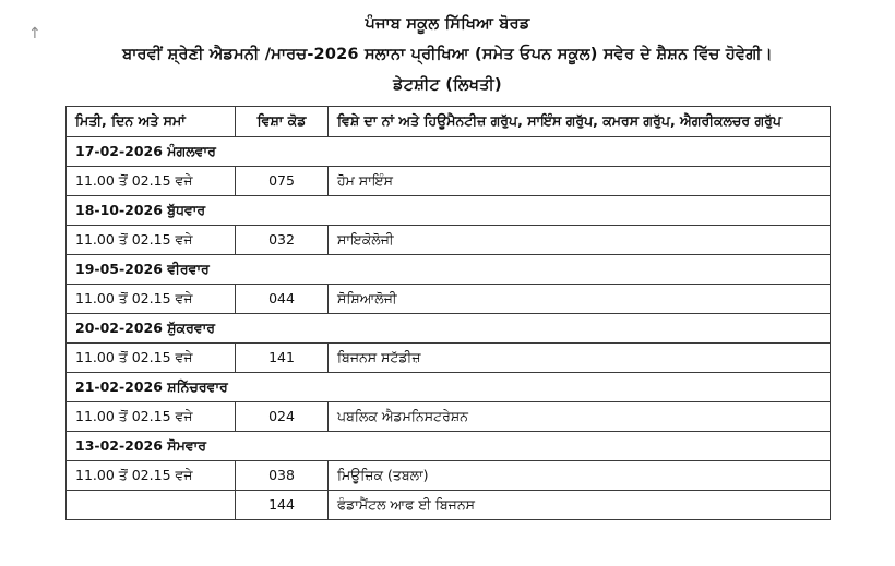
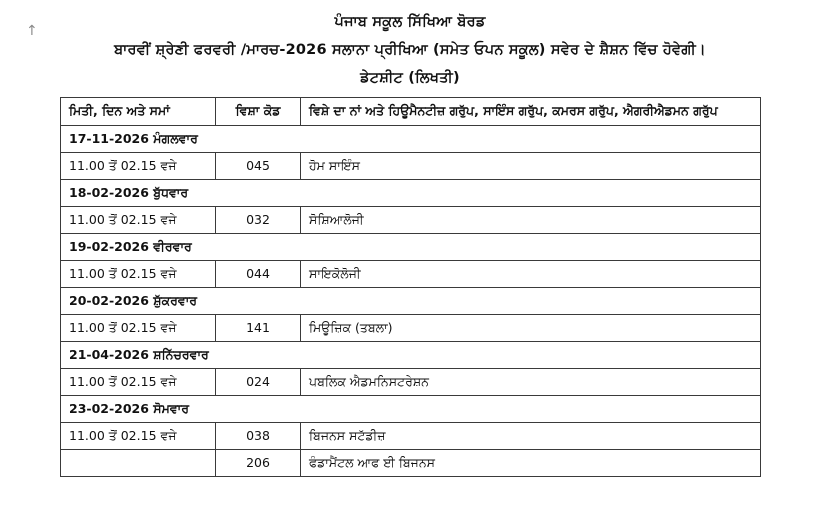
  ↑
  ਪੰਜਾਬ ਸਕੂਲ ਸਿੱਖਿਆ ਬੋਰਡ
- ਬਾਰਵੀਂ ਸ਼੍ਰੇਣੀ ਐਡਮਨੀ /ਮਾਰਚ-2026 ਸਲਾਨਾ ਪ੍ਰੀਖਿਆ (ਸਮੇਤ ਓਪਨ ਸਕੂਲ) ਸਵੇਰ ਦੇ ਸ਼ੈਸ਼ਨ ਵਿੱਚ ਹੋਵੇਗੀ।
+ ਬਾਰਵੀਂ ਸ਼੍ਰੇਣੀ ਫਰਵਰੀ /ਮਾਰਚ-2026 ਸਲਾਨਾ ਪ੍ਰੀਖਿਆ (ਸਮੇਤ ਓਪਨ ਸਕੂਲ) ਸਵੇਰ ਦੇ ਸ਼ੈਸ਼ਨ ਵਿੱਚ ਹੋਵੇਗੀ।
  ਡੇਟਸ਼ੀਟ (ਲਿਖਤੀ)
- ਮਿਤੀ, ਦਿਨ ਅਤੇ ਸਮਾਂ	ਵਿਸ਼ਾ ਕੋਡ	ਵਿਸ਼ੇ ਦਾ ਨਾਂ ਅਤੇ ਹਿਊਮੈਨਟੀਜ਼ ਗਰੁੱਪ, ਸਾਇੰਸ ਗਰੁੱਪ, ਕਮਰਸ ਗਰੁੱਪ, ਐਗਰੀਕਲਚਰ ਗਰੁੱਪ
+ ਮਿਤੀ, ਦਿਨ ਅਤੇ ਸਮਾਂ	ਵਿਸ਼ਾ ਕੋਡ	ਵਿਸ਼ੇ ਦਾ ਨਾਂ ਅਤੇ ਹਿਊਮੈਨਟੀਜ਼ ਗਰੁੱਪ, ਸਾਇੰਸ ਗਰੁੱਪ, ਕਮਰਸ ਗਰੁੱਪ, ਐਗਰੀਐਡਮਨ ਗਰੁੱਪ
- 17-02-2026 ਮੰਗਲਵਾਰ
+ 17-11-2026 ਮੰਗਲਵਾਰ
- 11.00 ਤੋਂ 02.15 ਵਜੇ	075	ਹੋਮ ਸਾਇੰਸ
+ 11.00 ਤੋਂ 02.15 ਵਜੇ	045	ਹੋਮ ਸਾਇੰਸ
- 18-10-2026 ਬੁੱਧਵਾਰ
+ 18-02-2026 ਬੁੱਧਵਾਰ
- 11.00 ਤੋਂ 02.15 ਵਜੇ	032	ਸਾਇਕੋਲੋਜੀ
+ 11.00 ਤੋਂ 02.15 ਵਜੇ	032	ਸੋਸ਼ਿਆਲੋਜੀ
- 19-05-2026 ਵੀਰਵਾਰ
+ 19-02-2026 ਵੀਰਵਾਰ
- 11.00 ਤੋਂ 02.15 ਵਜੇ	044	ਸੋਸ਼ਿਆਲੋਜੀ
+ 11.00 ਤੋਂ 02.15 ਵਜੇ	044	ਸਾਇਕੋਲੋਜੀ
  20-02-2026 ਸ਼ੁੱਕਰਵਾਰ
- 11.00 ਤੋਂ 02.15 ਵਜੇ	141	ਬਿਜਨਸ ਸਟੱਡੀਜ਼
+ 11.00 ਤੋਂ 02.15 ਵਜੇ	141	ਮਿਊਜ਼ਿਕ (ਤਬਲਾ)
- 21-02-2026 ਸ਼ਨਿੱਚਰਵਾਰ
+ 21-04-2026 ਸ਼ਨਿੱਚਰਵਾਰ
  11.00 ਤੋਂ 02.15 ਵਜੇ	024	ਪਬਲਿਕ ਐਡਮਨਿਸਟਰੇਸ਼ਨ
- 13-02-2026 ਸੋਮਵਾਰ
+ 23-02-2026 ਸੋਮਵਾਰ
- 11.00 ਤੋਂ 02.15 ਵਜੇ	038	ਮਿਊਜ਼ਿਕ (ਤਬਲਾ)
+ 11.00 ਤੋਂ 02.15 ਵਜੇ	038	ਬਿਜਨਸ ਸਟੱਡੀਜ਼
- 	144	ਫੰਡਾਮੈਂਟਲ ਆਫ ਈ ਬਿਜਨਸ
+ 	206	ਫੰਡਾਮੈਂਟਲ ਆਫ ਈ ਬਿਜਨਸ
